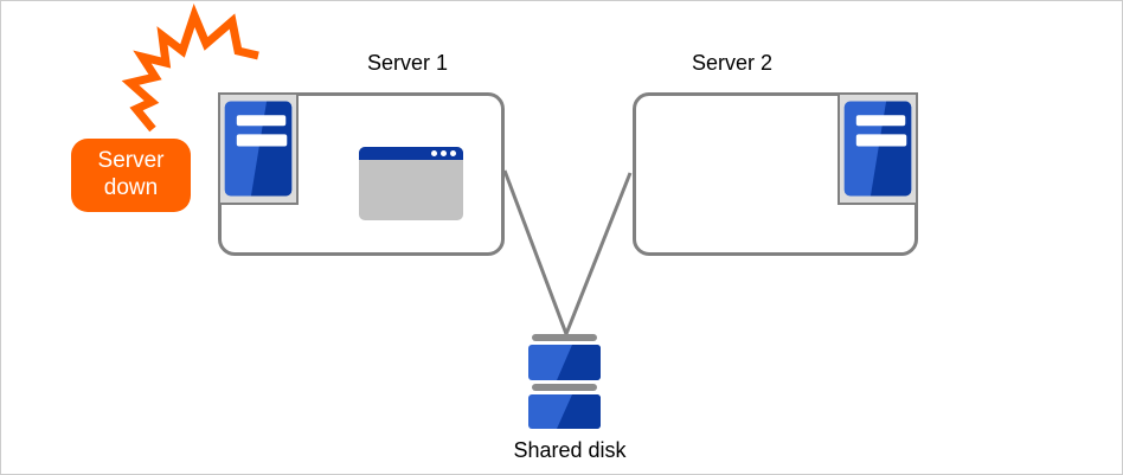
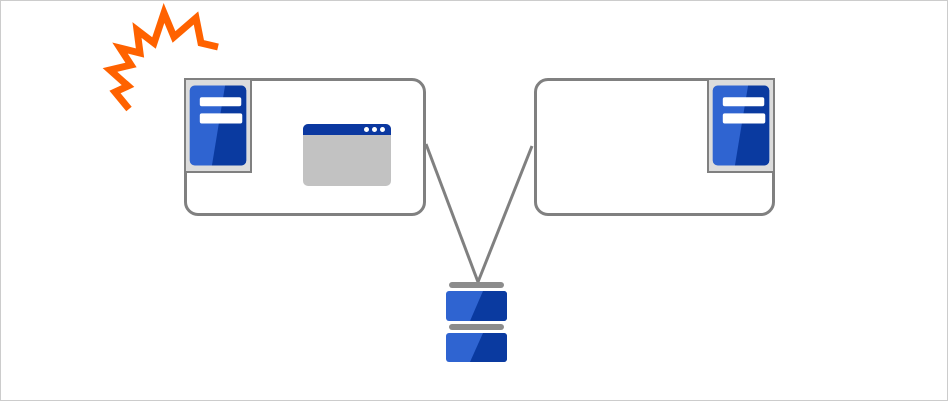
- Server
- down
- Server 1
- Server 2
- Shared disk
